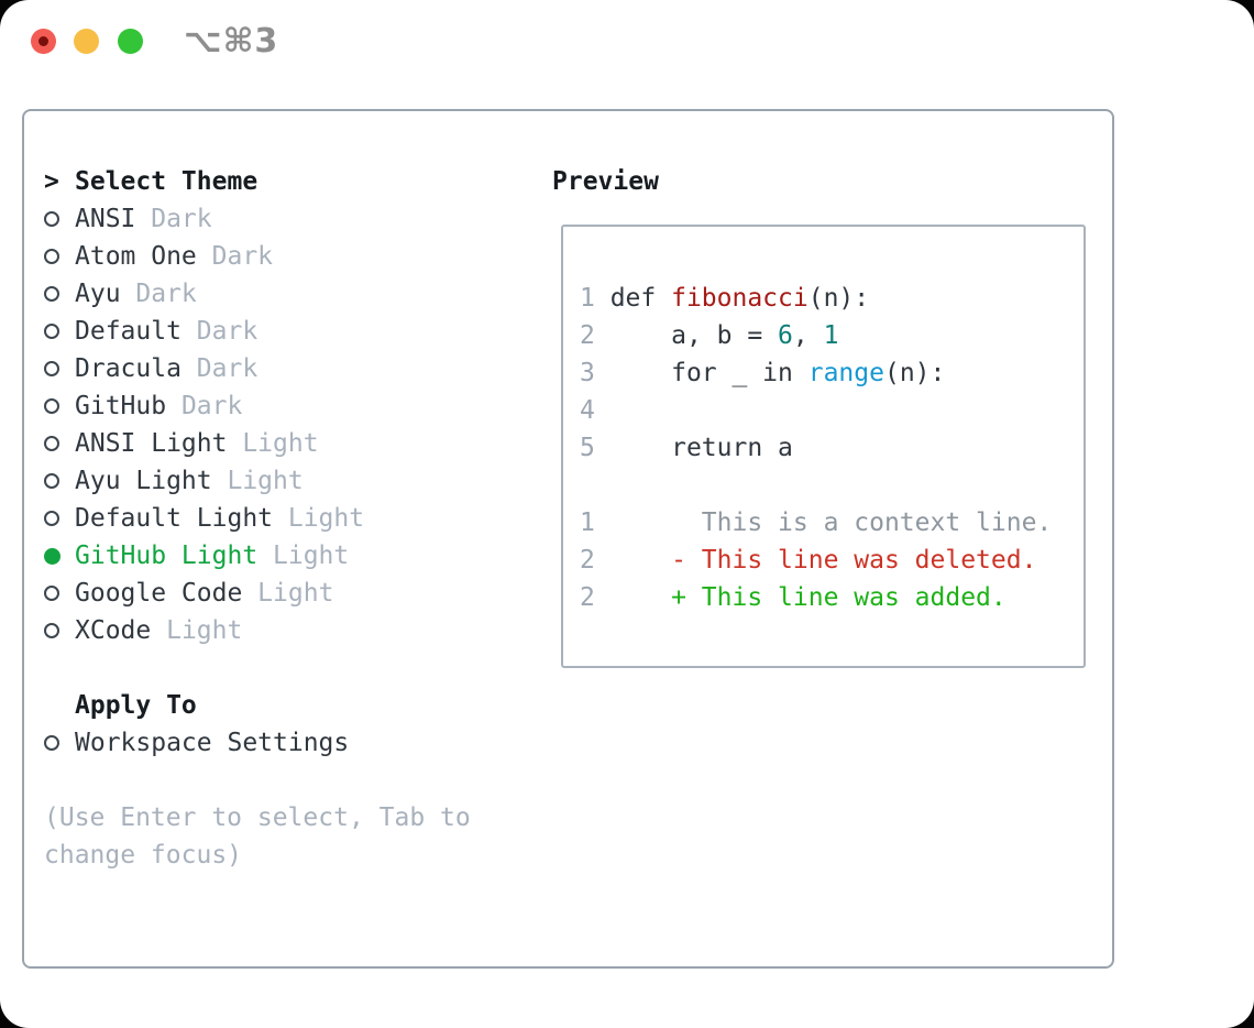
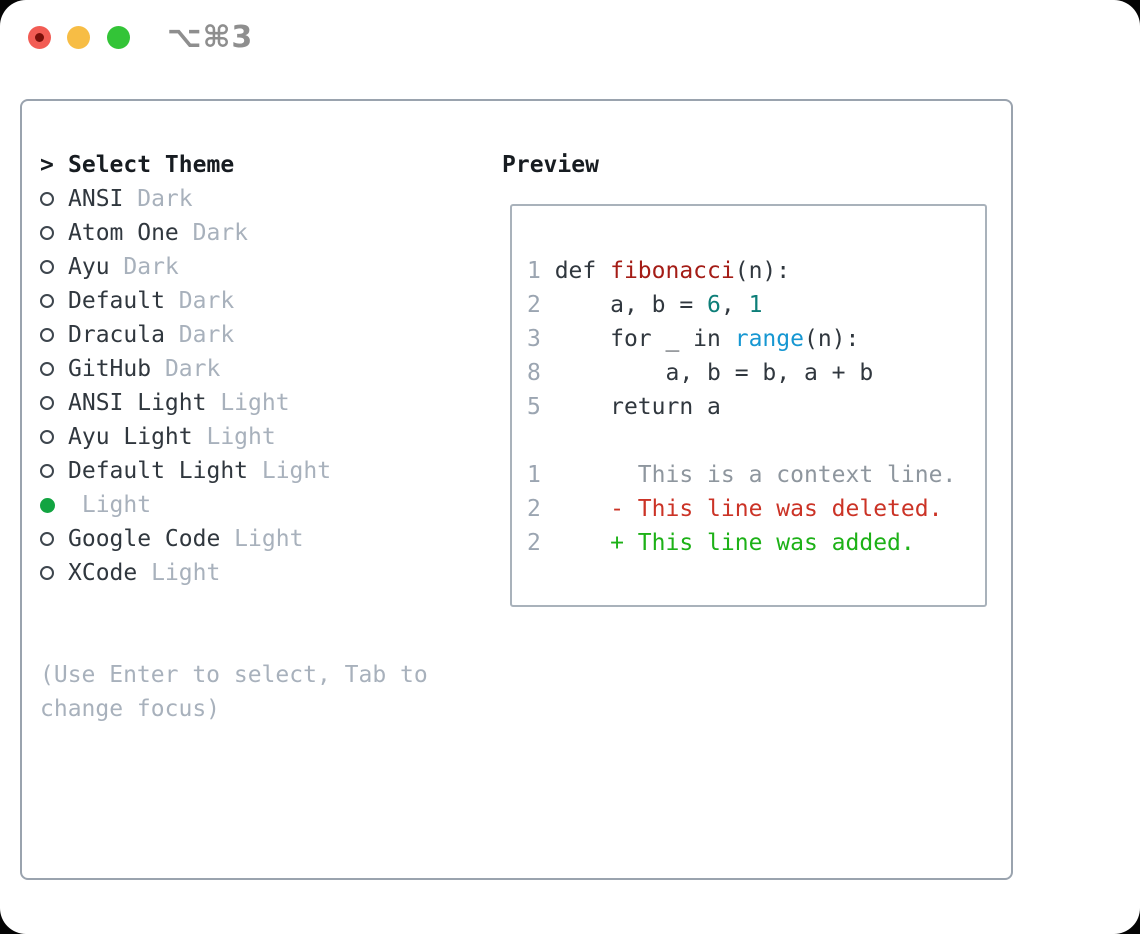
  ⌥⌘3
  >
  Select Theme
  ANSI
  Dark
  Atom One
  Dark
  Ayu
  Dark
  Default
  Dark
  Dracula
  Dark
  GitHub
  Dark
  ANSI Light
  Light
  Ayu Light
  Light
  Default Light
  Light
- GitHub Light
  Light
  Google Code
  Light
  XCode
  Light
- Apply To
- Workspace Settings
  (Use Enter to select, Tab to
  change focus)
  Preview
  1
  def
  fibonacci
  (n):
  2
  a, b =
  6
  ,
  1
  3
  for _ in
  range
  (n):
- 4
+ 8
+ a, b = b, a + b
  5
  return a
  1
  This is a context line.
  2
  - This line was deleted.
  2
  + This line was added.
